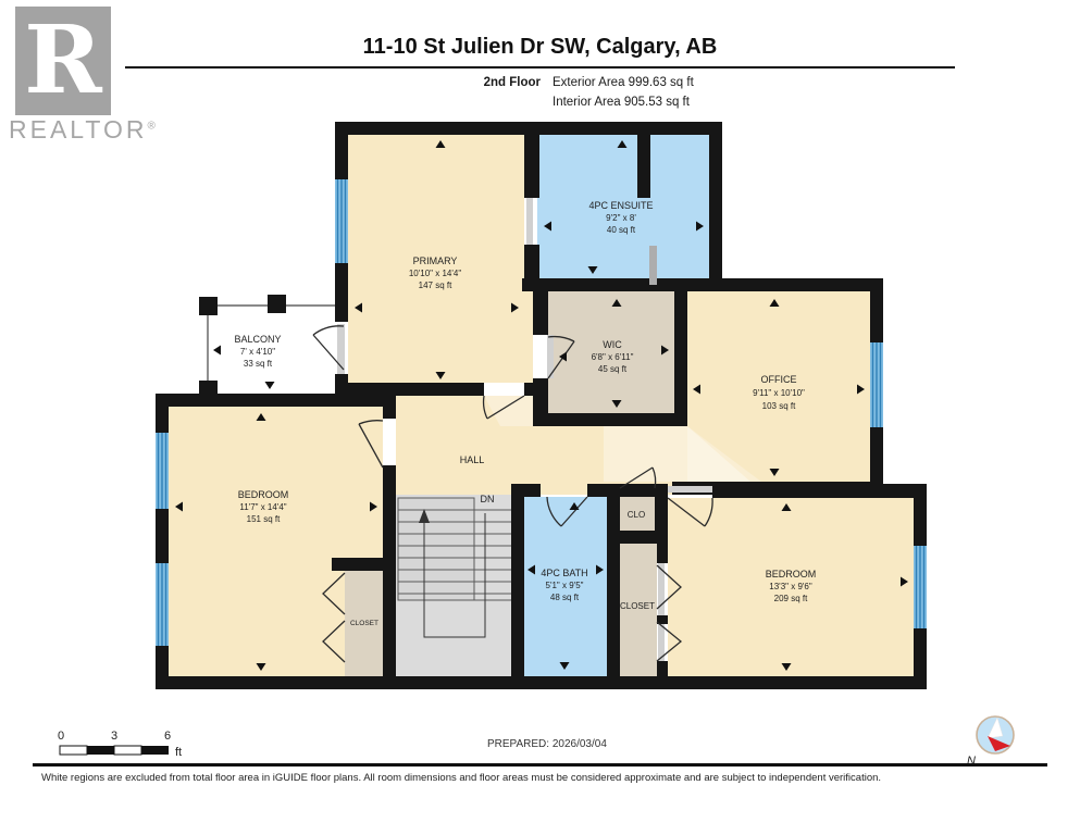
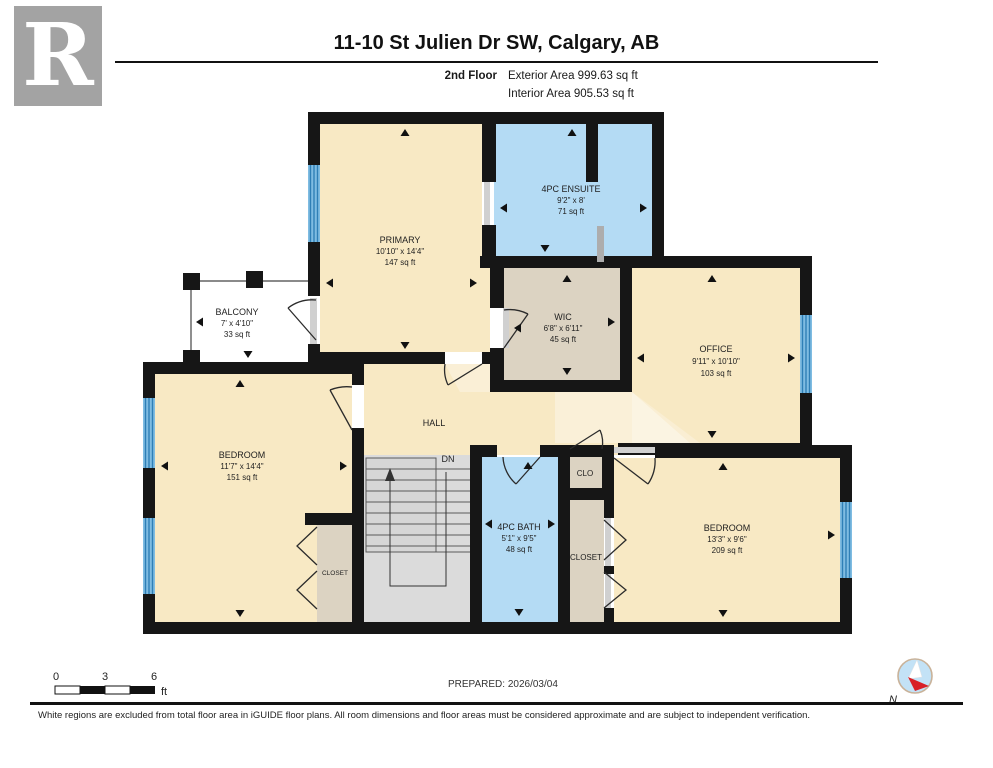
  R
- REALTOR®
  11-10 St Julien Dr SW, Calgary, AB
  2nd Floor
  Exterior Area 999.63 sq ft
  Interior Area 905.53 sq ft
  PRIMARY
  10'10" x 14'4"
  147 sq ft
  4PC ENSUITE
  9'2" x 8'
- 40 sq ft
+ 71 sq ft
  WIC
  6'8" x 6'11"
  45 sq ft
  OFFICE
  9'11" x 10'10"
  103 sq ft
  BALCONY
  7' x 4'10"
  33 sq ft
  BEDROOM
  11'7" x 14'4"
  151 sq ft
  4PC BATH
  5'1" x 9'5"
  48 sq ft
  BEDROOM
  13'3" x 9'6"
  209 sq ft
  HALL
  DN
  CLO
  CLOSET
  0
  3
  6
  ft
  N
  PREPARED: 2026/03/04
  White regions are excluded from total floor area in iGUIDE floor plans. All room dimensions and floor areas must be considered approximate and are subject to independent verification.
